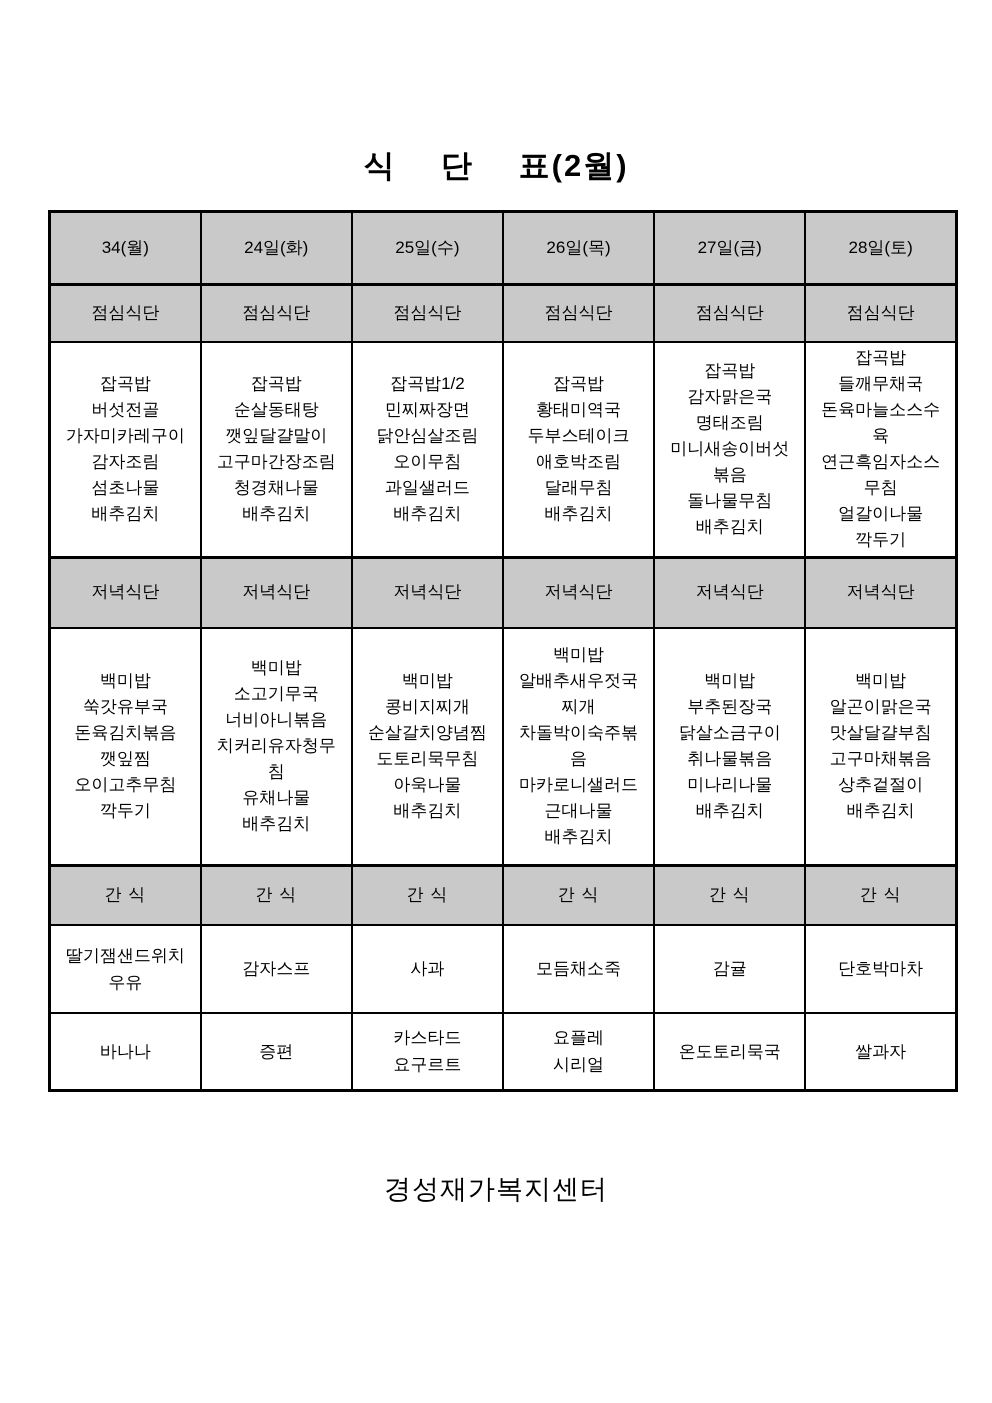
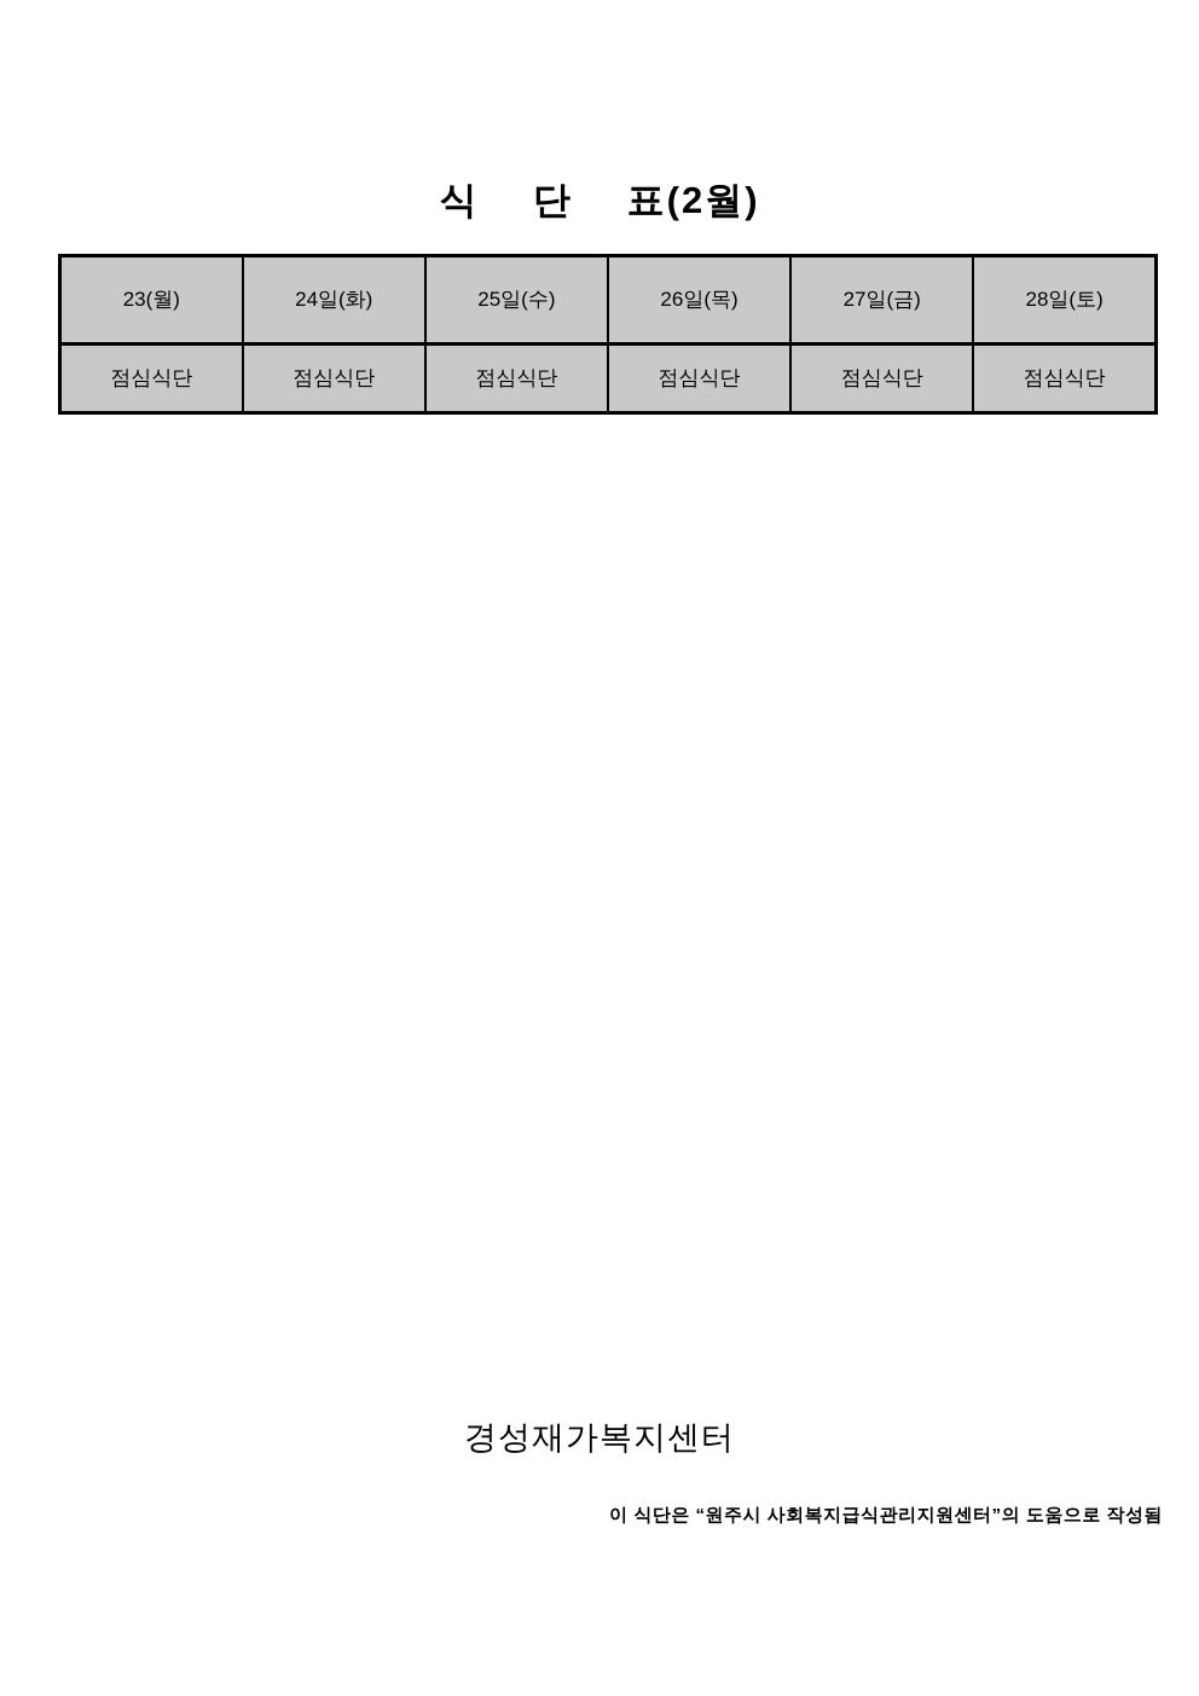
  식 단 표(2월)
- 34(월)	24일(화)	25일(수)	26일(목)	27일(금)	28일(토)
+ 23(월)	24일(화)	25일(수)	26일(목)	27일(금)	28일(토)
  점심식단	점심식단	점심식단	점심식단	점심식단	점심식단
- 잡곡밥 버섯전골 가자미카레구이 감자조림 섬초나물 배추김치	잡곡밥 순살동태탕 깻잎달걀말이 고구마간장조림 청경채나물 배추김치	잡곡밥1/2 민찌짜장면 닭안심살조림 오이무침 과일샐러드 배추김치	잡곡밥 황태미역국 두부스테이크 애호박조림 달래무침 배추김치	잡곡밥 감자맑은국 명태조림 미니새송이버섯 볶음 돌나물무침 배추김치	잡곡밥 들깨무채국 돈육마늘소스수 육 연근흑임자소스 무침 얼갈이나물 깍두기
- 저녁식단	저녁식단	저녁식단	저녁식단	저녁식단	저녁식단
- 백미밥 쑥갓유부국 돈육김치볶음 깻잎찜 오이고추무침 깍두기	백미밥 소고기무국 너비아니볶음 치커리유자청무 침 유채나물 배추김치	백미밥 콩비지찌개 순살갈치양념찜 도토리묵무침 아욱나물 배추김치	백미밥 알배추새우젓국 찌개 차돌박이숙주볶 음 마카로니샐러드 근대나물 배추김치	백미밥 부추된장국 닭살소금구이 취나물볶음 미나리나물 배추김치	백미밥 알곤이맑은국 맛살달걀부침 고구마채볶음 상추겉절이 배추김치
- 간 식	간 식	간 식	간 식	간 식	간 식
- 딸기잼샌드위치 우유	감자스프	사과	모듬채소죽	감귤	단호박마차
- 바나나	증편	카스타드 요구르트	요플레 시리얼	온도토리묵국	쌀과자
  경성재가복지센터
+ 이 식단은 “원주시 사회복지급식관리지원센터”의 도움으로 작성됨
